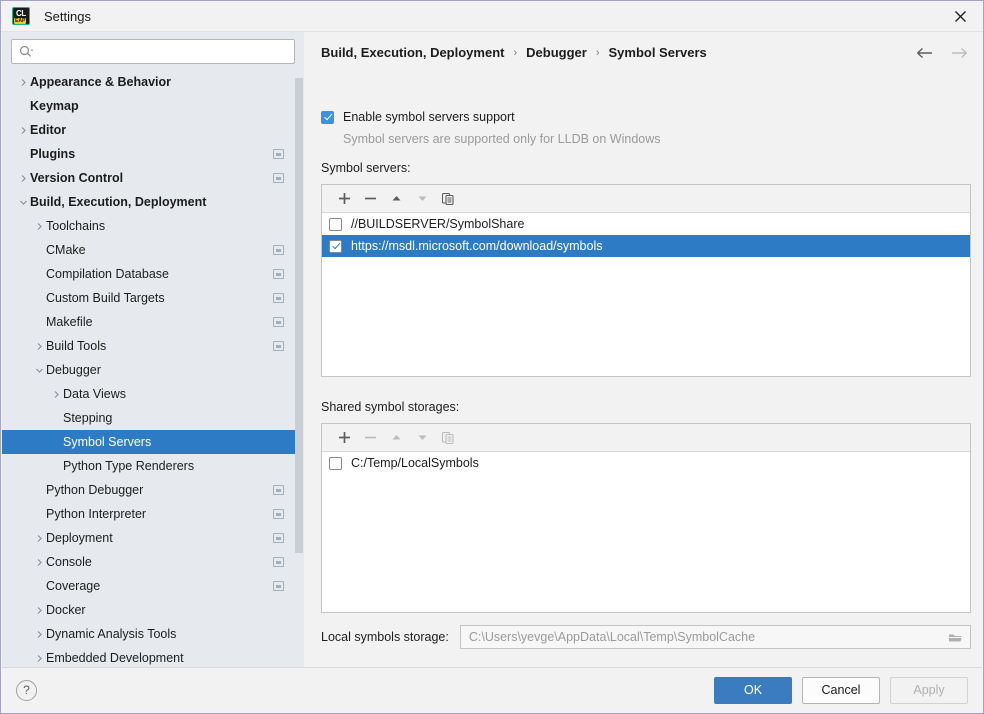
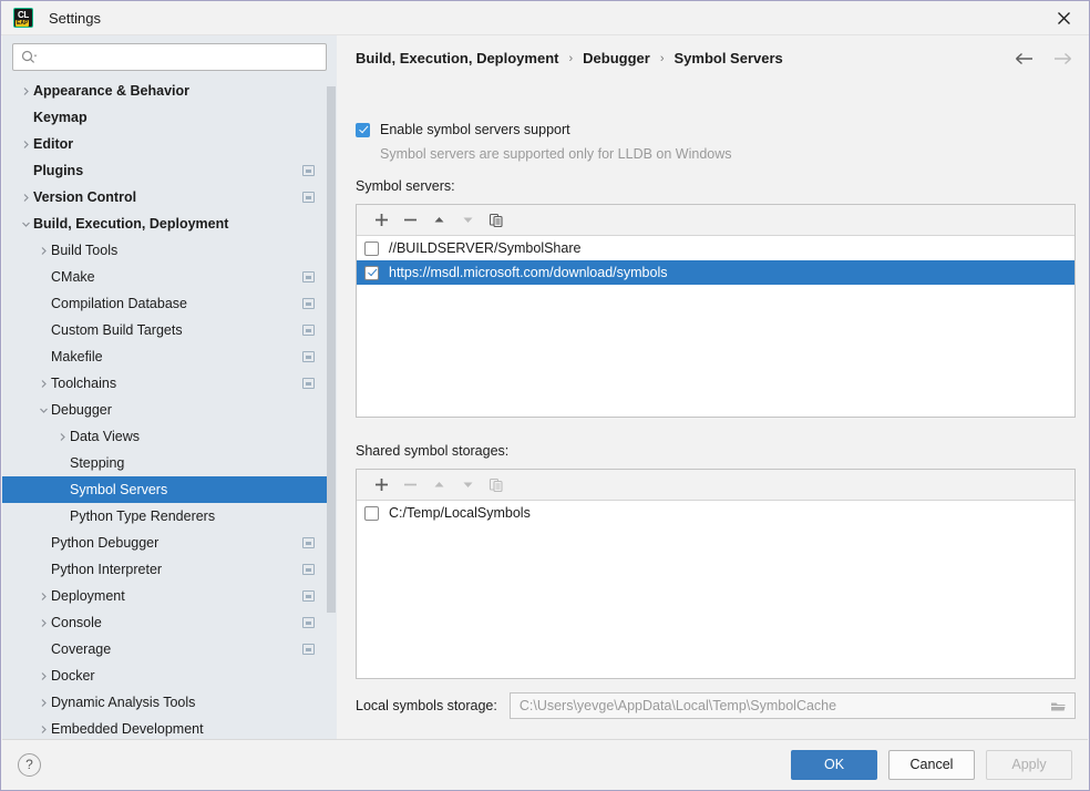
  CL
  Settings
  Appearance & Behavior
  Keymap
  Editor
  Plugins
  Version Control
  Build, Execution, Deployment
- Toolchains
+ Build Tools
  CMake
  Compilation Database
  Custom Build Targets
  Makefile
- Build Tools
+ Toolchains
  Debugger
  Data Views
  Stepping
  Symbol Servers
  Python Type Renderers
  Python Debugger
  Python Interpreter
  Deployment
  Console
  Coverage
  Docker
  Dynamic Analysis Tools
  Embedded Development
  Build, Execution, Deployment
  ›
  Debugger
  ›
  Symbol Servers
  Enable symbol servers support
  Symbol servers are supported only for LLDB on Windows
  Symbol servers:
  //BUILDSERVER/SymbolShare
  https://msdl.microsoft.com/download/symbols
  Shared symbol storages:
  C:/Temp/LocalSymbols
  Local symbols storage:
  C:\Users\yevge\AppData\Local\Temp\SymbolCache
  ?
  OK
  Cancel
  Apply
